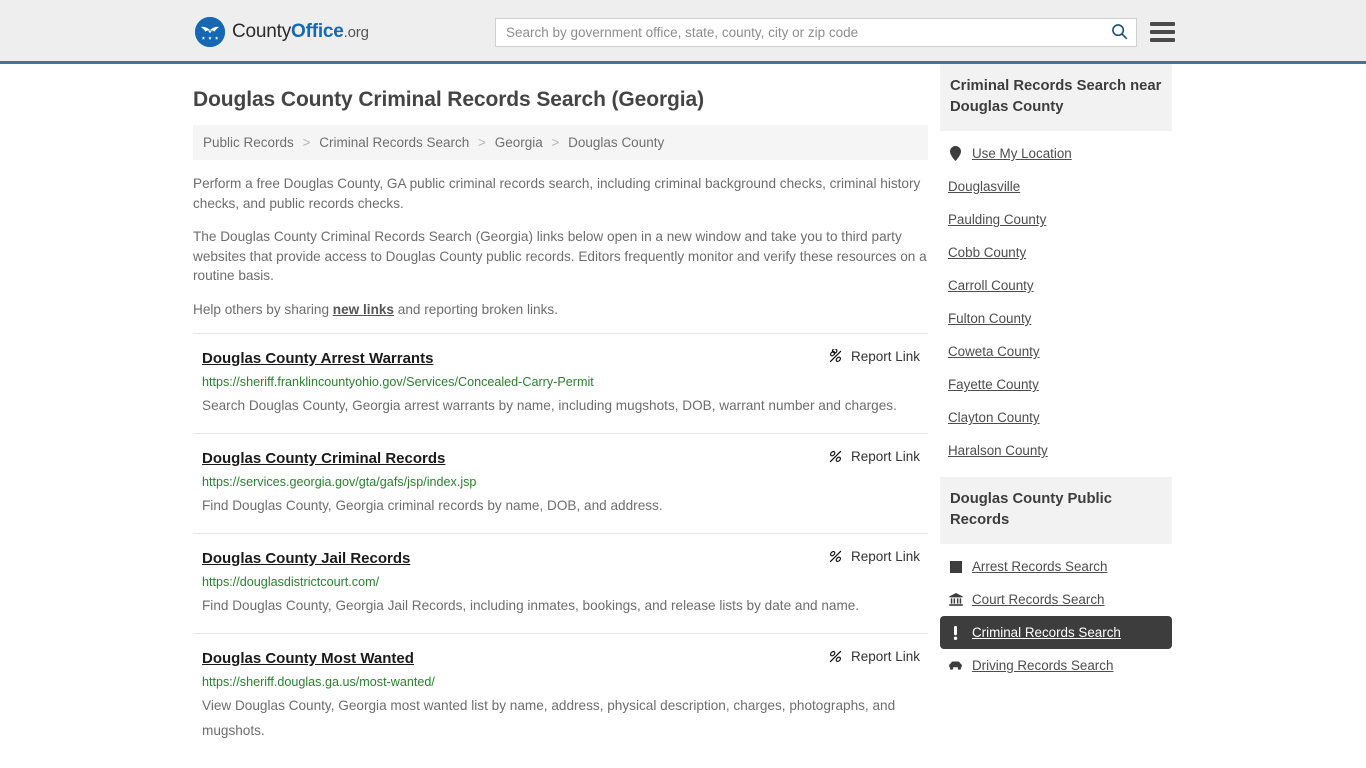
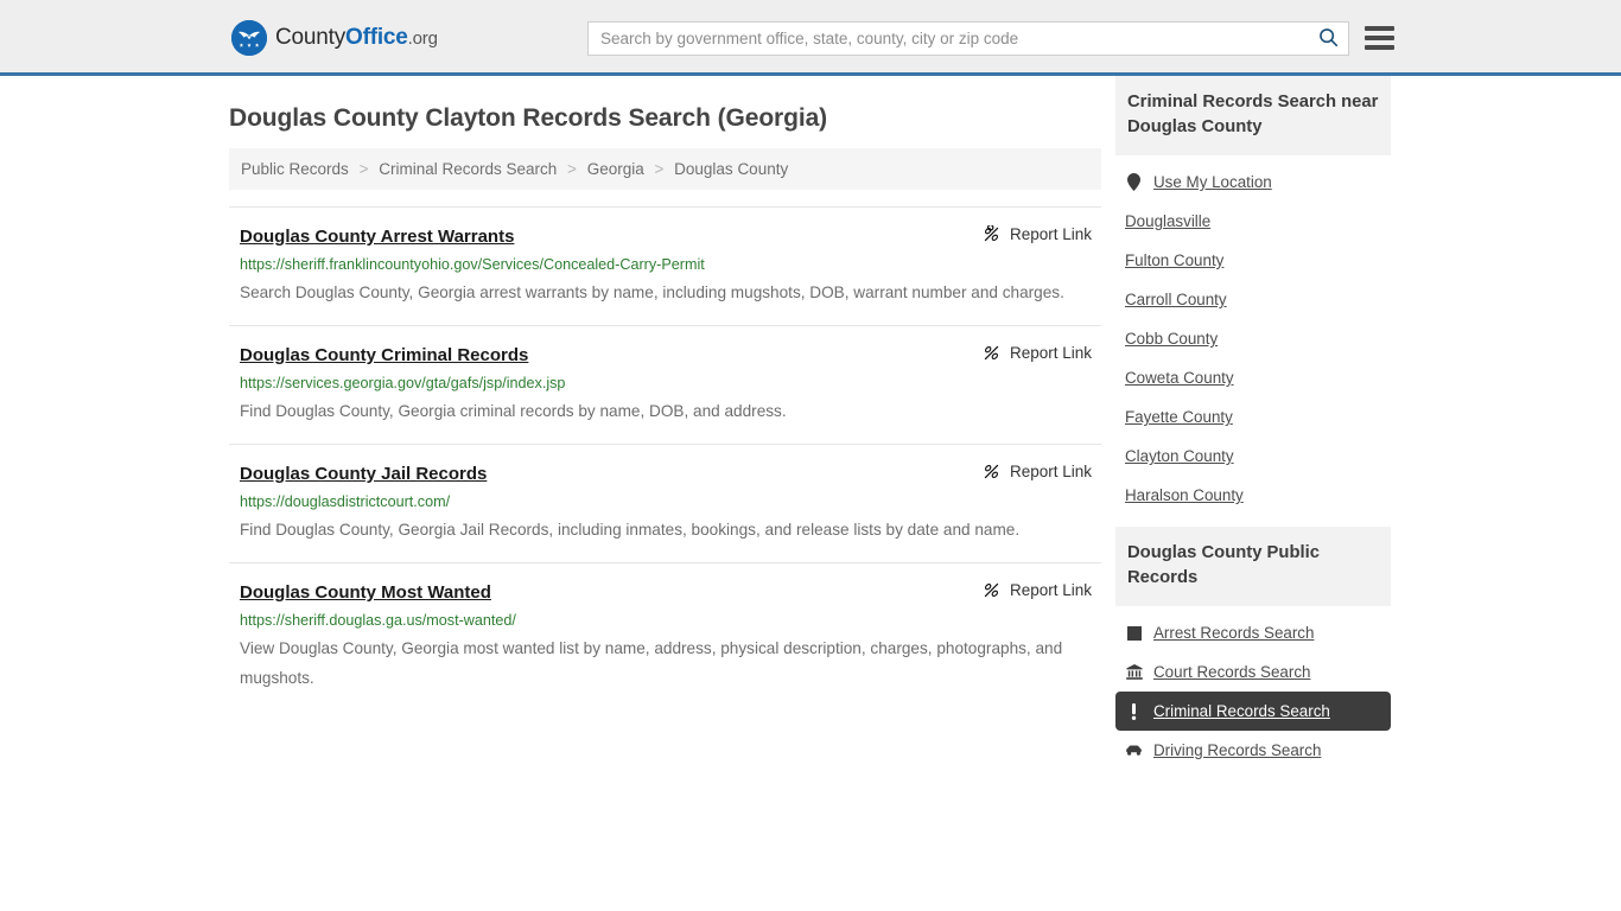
  CountyOffice.org
  Search by government office, state, county, city or zip code
- Douglas County Criminal Records Search (Georgia)
+ Douglas County Clayton Records Search (Georgia)
  Public Records > Criminal Records Search > Georgia > Douglas County
- Perform a free Douglas County, GA public criminal records search, including criminal background checks, criminal history checks, and public records checks.
- The Douglas County Criminal Records Search (Georgia) links below open in a new window and take you to third party websites that provide access to Douglas County public records. Editors frequently monitor and verify these resources on a routine basis.
- Help others by sharing new links and reporting broken links.
  Douglas County Arrest Warrants
  Report Link
  https://sheriff.franklincountyohio.gov/Services/Concealed-Carry-Permit
  Search Douglas County, Georgia arrest warrants by name, including mugshots, DOB, warrant number and charges.
  Douglas County Criminal Records
  Report Link
  https://services.georgia.gov/gta/gafs/jsp/index.jsp
  Find Douglas County, Georgia criminal records by name, DOB, and address.
  Douglas County Jail Records
  Report Link
  https://douglasdistrictcourt.com/
  Find Douglas County, Georgia Jail Records, including inmates, bookings, and release lists by date and name.
  Douglas County Most Wanted
  Report Link
  https://sheriff.douglas.ga.us/most-wanted/
  View Douglas County, Georgia most wanted list by name, address, physical description, charges, photographs, and mugshots.
  Criminal Records Search near Douglas County
  Use My Location
  Douglasville
- Paulding County
- Cobb County
+ Fulton County
  Carroll County
- Fulton County
+ Cobb County
  Coweta County
  Fayette County
  Clayton County
  Haralson County
  Douglas County Public Records
  Arrest Records Search
  Court Records Search
  Criminal Records Search
  Driving Records Search
